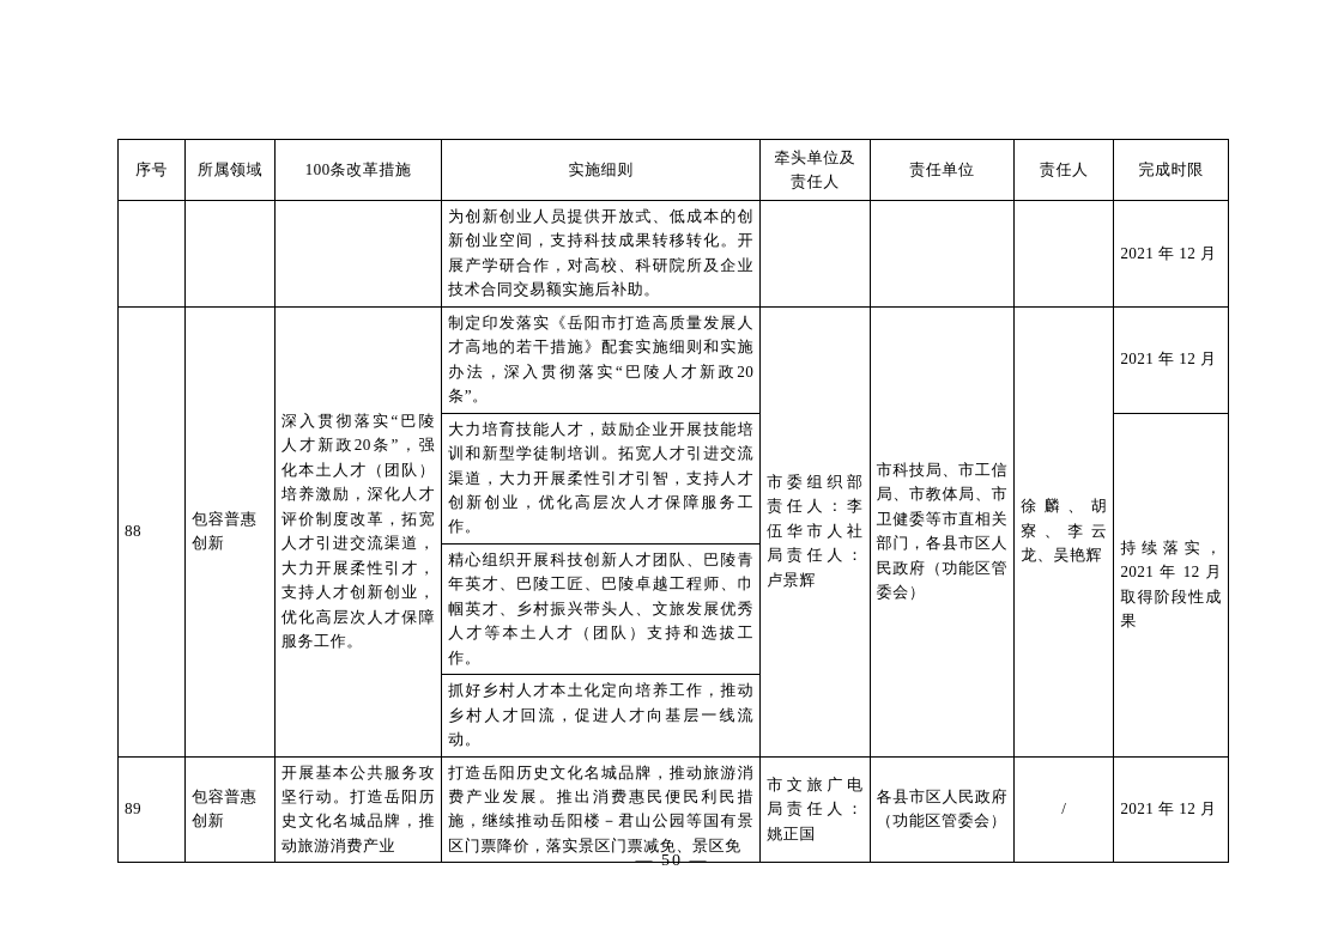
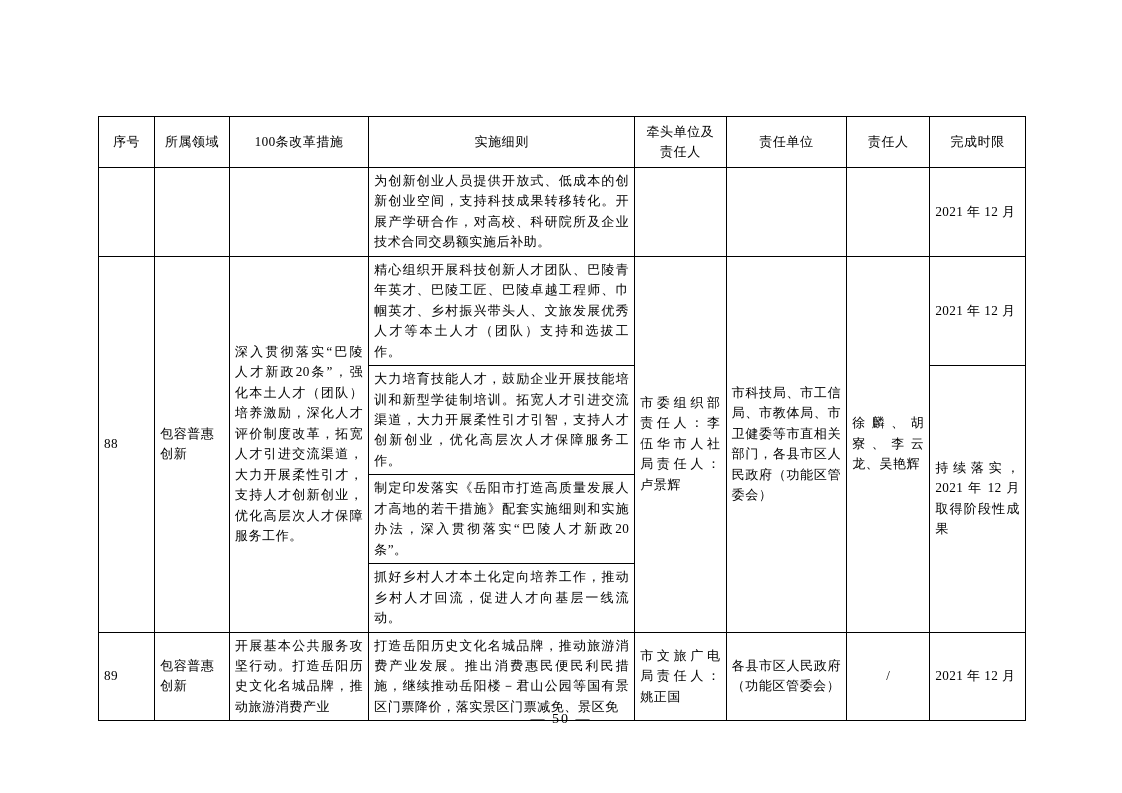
  序号	所属领域	100条改革措施	实施细则	牵头单位及责任人	责任单位	责任人	完成时限
  			为创新创业人员提供开放式、低成本的创新创业空间，支持科技成果转移转化。开展产学研合作，对高校、科研院所及企业技术合同交易额实施后补助。				2021 年 12 月
- 88	包容普惠创新	深入贯彻落实“巴陵人才新政20条”，强化本土人才（团队）培养激励，深化人才评价制度改革，拓宽人才引进交流渠道，大力开展柔性引才，支持人才创新创业，优化高层次人才保障服务工作。	制定印发落实《岳阳市打造高质量发展人才高地的若干措施》配套实施细则和实施办法，深入贯彻落实“巴陵人才新政20条”。	市委组织部责任人：李伍华市人社局责任人：卢景辉	市科技局、市工信局、市教体局、市卫健委等市直相关部门，各县市区人民政府（功能区管委会）	徐麟、胡寮、李云龙、吴艳辉	2021 年 12 月
+ 88	包容普惠创新	深入贯彻落实“巴陵人才新政20条”，强化本土人才（团队）培养激励，深化人才评价制度改革，拓宽人才引进交流渠道，大力开展柔性引才，支持人才创新创业，优化高层次人才保障服务工作。	精心组织开展科技创新人才团队、巴陵青年英才、巴陵工匠、巴陵卓越工程师、巾帼英才、乡村振兴带头人、文旅发展优秀人才等本土人才（团队）支持和选拔工作。	市委组织部责任人：李伍华市人社局责任人：卢景辉	市科技局、市工信局、市教体局、市卫健委等市直相关部门，各县市区人民政府（功能区管委会）	徐麟、胡寮、李云龙、吴艳辉	2021 年 12 月
  大力培育技能人才，鼓励企业开展技能培训和新型学徒制培训。拓宽人才引进交流渠道，大力开展柔性引才引智，支持人才创新创业，优化高层次人才保障服务工作。	持续落实，2021 年 12 月取得阶段性成果
- 精心组织开展科技创新人才团队、巴陵青年英才、巴陵工匠、巴陵卓越工程师、巾帼英才、乡村振兴带头人、文旅发展优秀人才等本土人才（团队）支持和选拔工作。
+ 制定印发落实《岳阳市打造高质量发展人才高地的若干措施》配套实施细则和实施办法，深入贯彻落实“巴陵人才新政20条”。
  抓好乡村人才本土化定向培养工作，推动乡村人才回流，促进人才向基层一线流动。
  89	包容普惠创新	开展基本公共服务攻坚行动。打造岳阳历史文化名城品牌，推动旅游消费产业	打造岳阳历史文化名城品牌，推动旅游消费产业发展。推出消费惠民便民利民措施，继续推动岳阳楼－君山公园等国有景区门票降价，落实景区门票减免、景区免	市文旅广电局责任人：姚正国	各县市区人民政府（功能区管委会）	/	2021 年 12 月
  — 50 —
